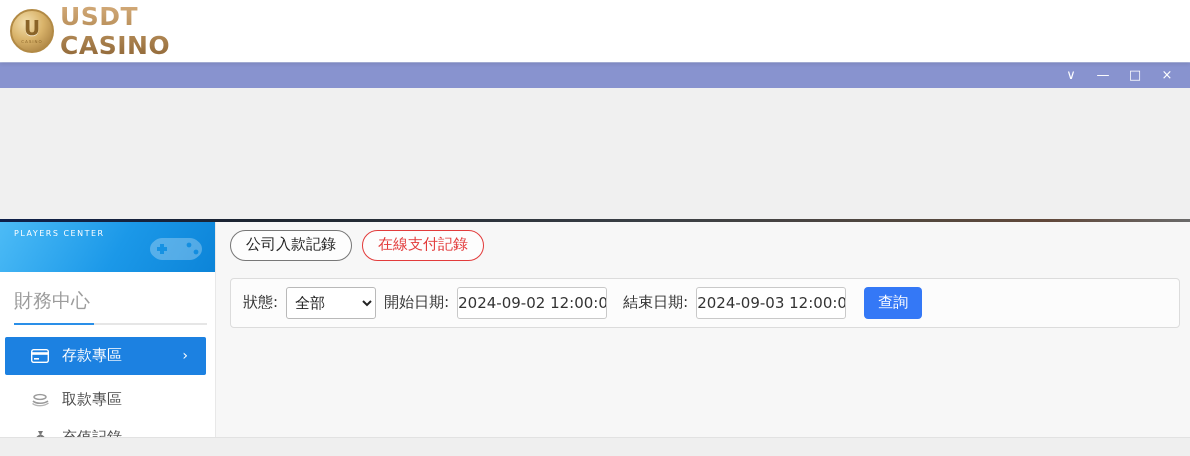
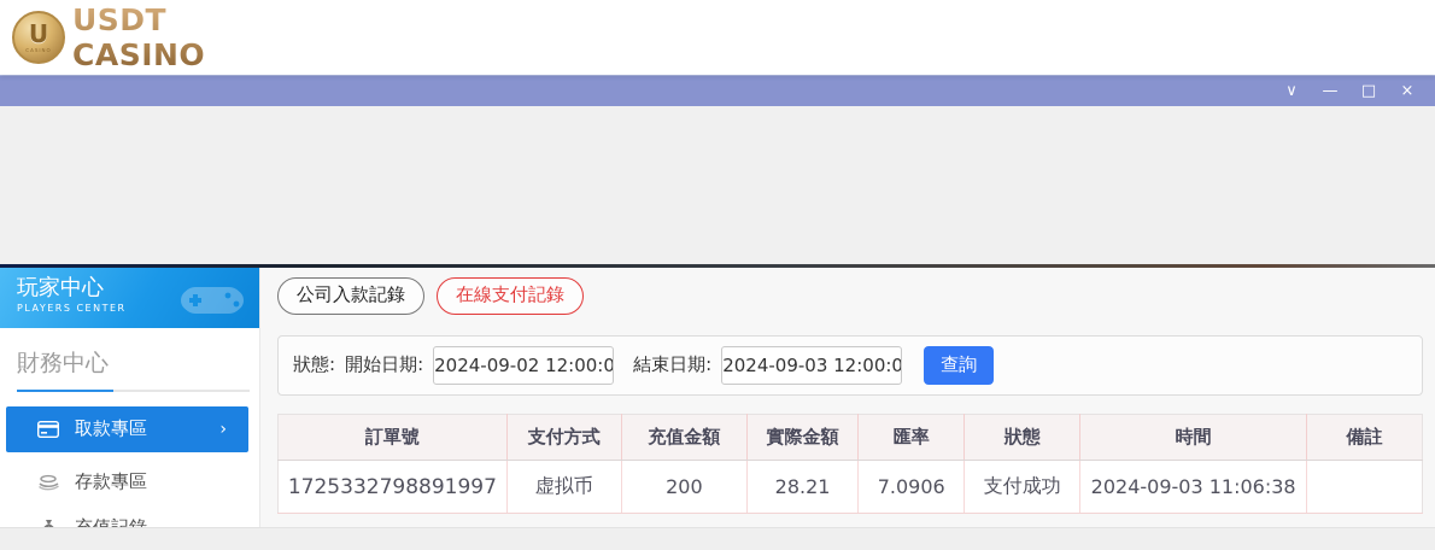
  U
  USDT CASINO
  ∨
  —
  □
  ×
+ 玩家中心
  PLAYERS CENTER
  財務中心
- 存款專區
+ 取款專區
  ›
- 取款專區
+ 存款專區
  公司入款記錄
  在線支付記錄
  狀態:
- 全部
  開始日期:
  2024-09-02 12:00:0
  結束日期:
  2024-09-03 12:00:0
  查詢
+ 訂單號	支付方式	充值金額	實際金額	匯率	狀態	時間	備註
+ 1725332798891997	虚拟币	200	28.21	7.0906	支付成功	2024-09-03 11:06:38
